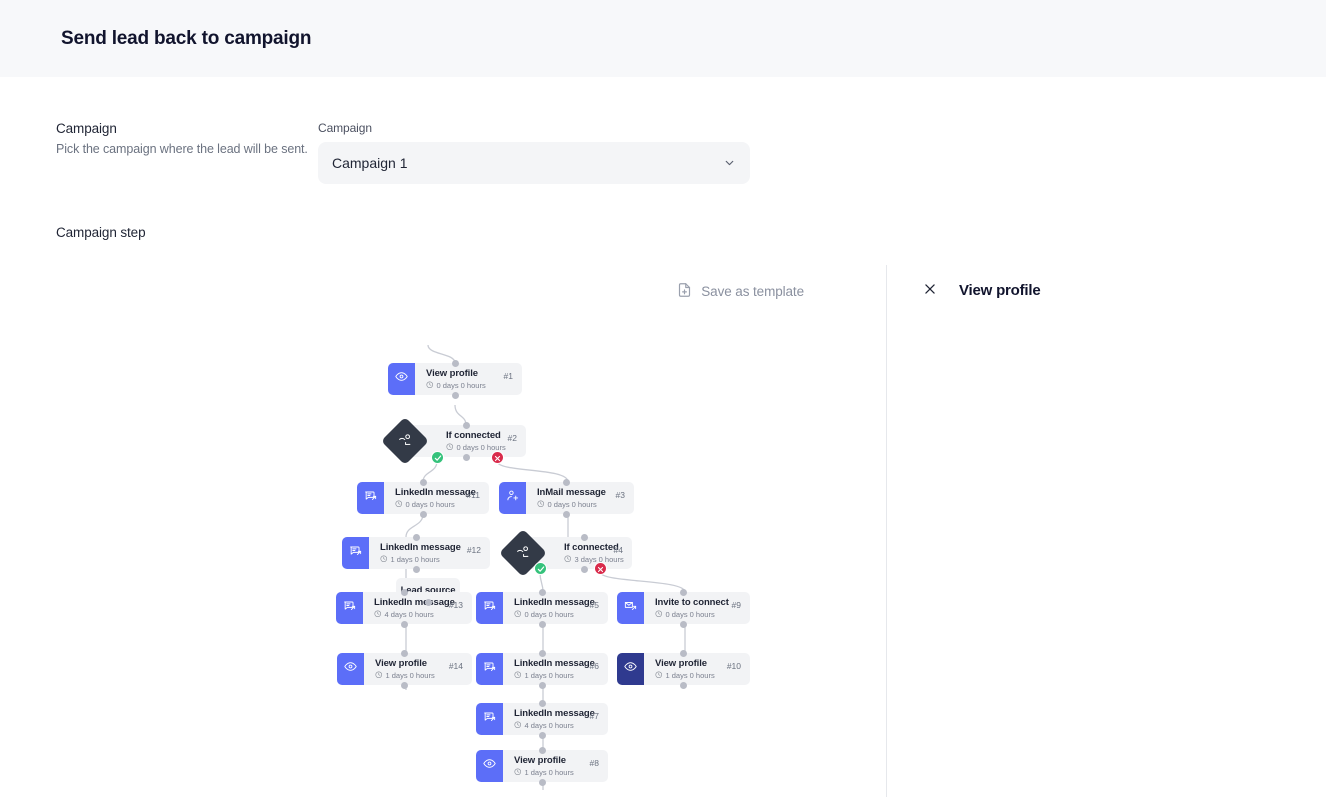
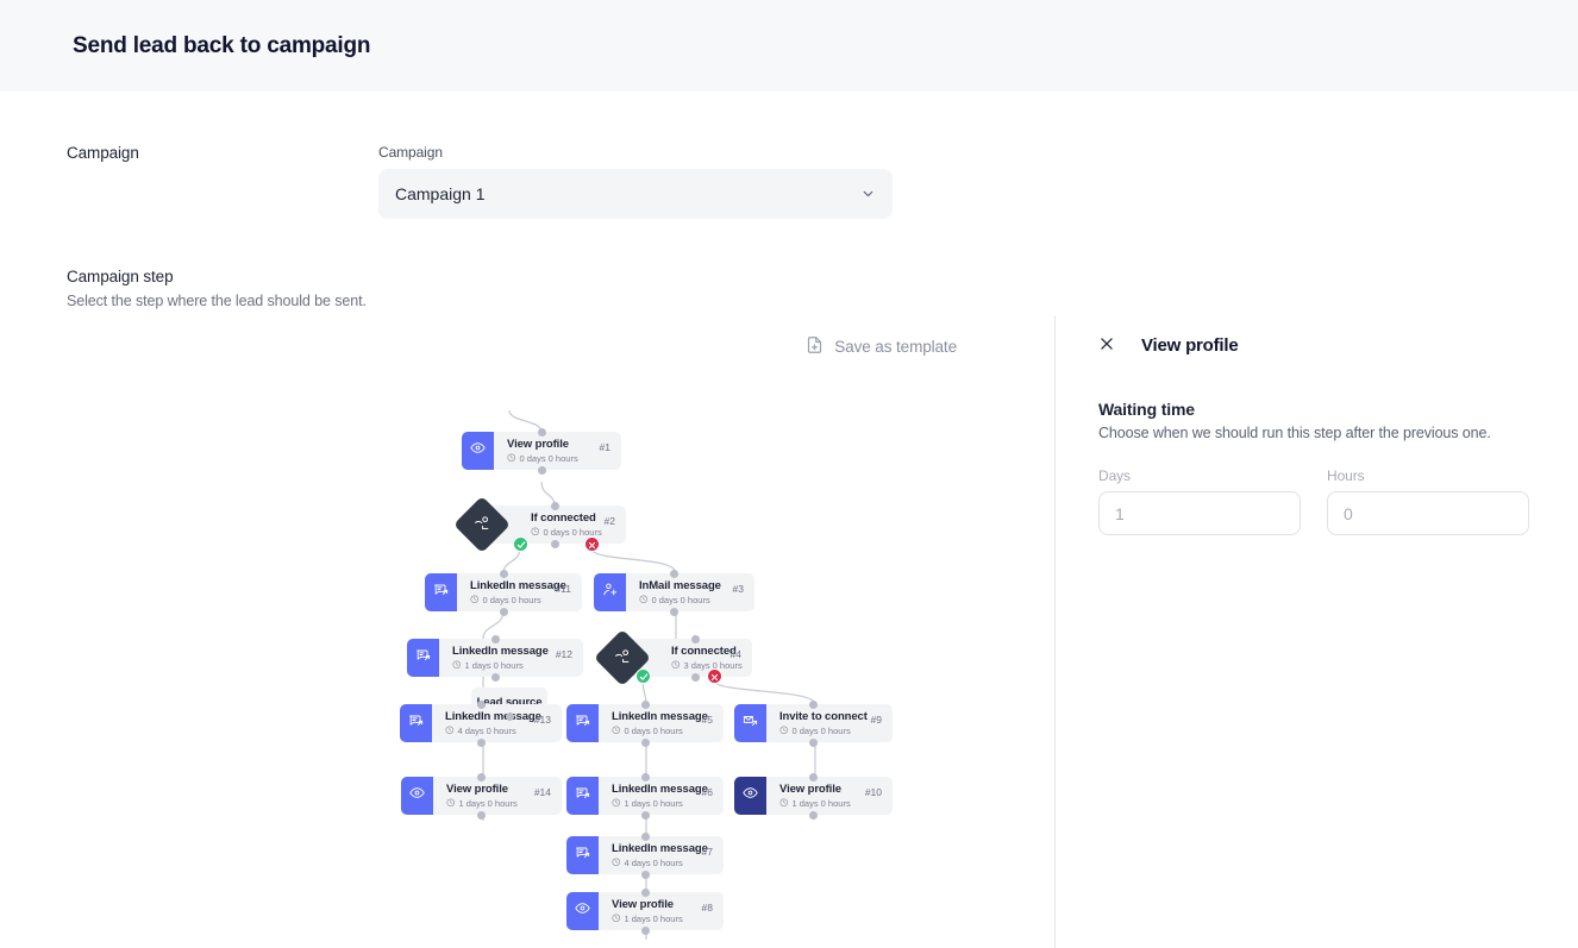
  Send lead back to campaign
  Campaign
- Pick the campaign where the lead will be sent.
  Campaign
  Campaign 1
  Campaign step
+ Select the step where the lead should be sent.
  Save as template
  ead source
  View profile
  0 days 0 hours
  #1
  If connected
  0 days 0 hours
  #2
  LinkedIn messa
  0 days 0 hours
  #11
  InMail message
  0 days 0 hours
  #3
  LinkedIn message
  1 days 0 hours
  #12
  If connecte
  3 days 0 hours
  #4
  LinkedIn msag
  4 days 0 hours
  #13
  LinkedIn messag
  0 days 0 hours
  #5
  Invite to connect
  0 days 0 hours
  #9
  View profile
  1 days 0 hours
  #14
  LinkedIn messag
  1 days 0 hours
  #6
  View profile
  1 days 0 hours
  #10
  LinkedIn messag
  4 days 0 hours
  #7
  View profile
  1 days 0 hours
  #8
  View profile
+ Waiting time
+ Choose when we should run this step after the previous one.
+ Days
+ 1
+ Hours
+ 0
